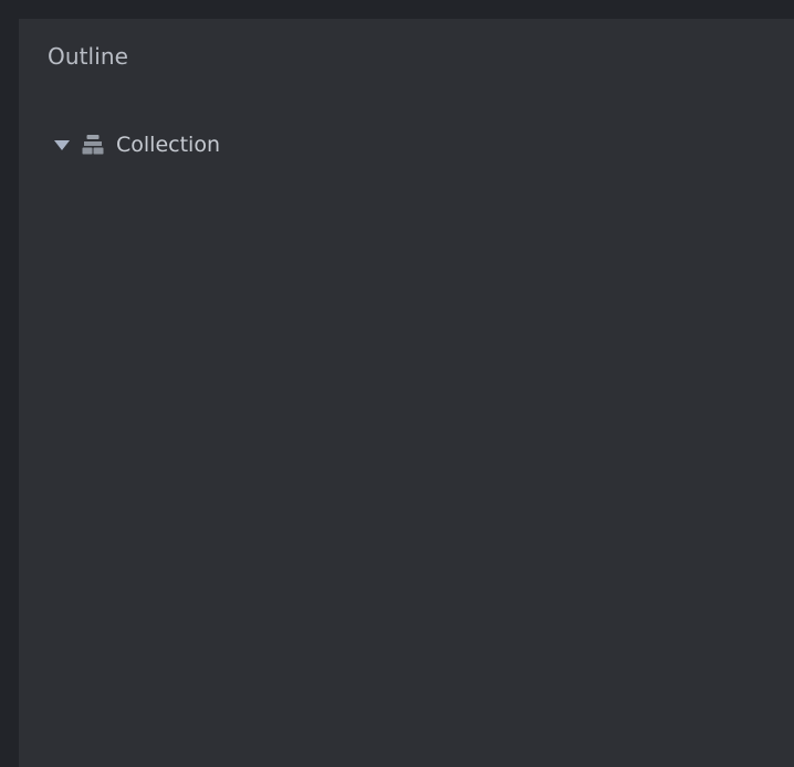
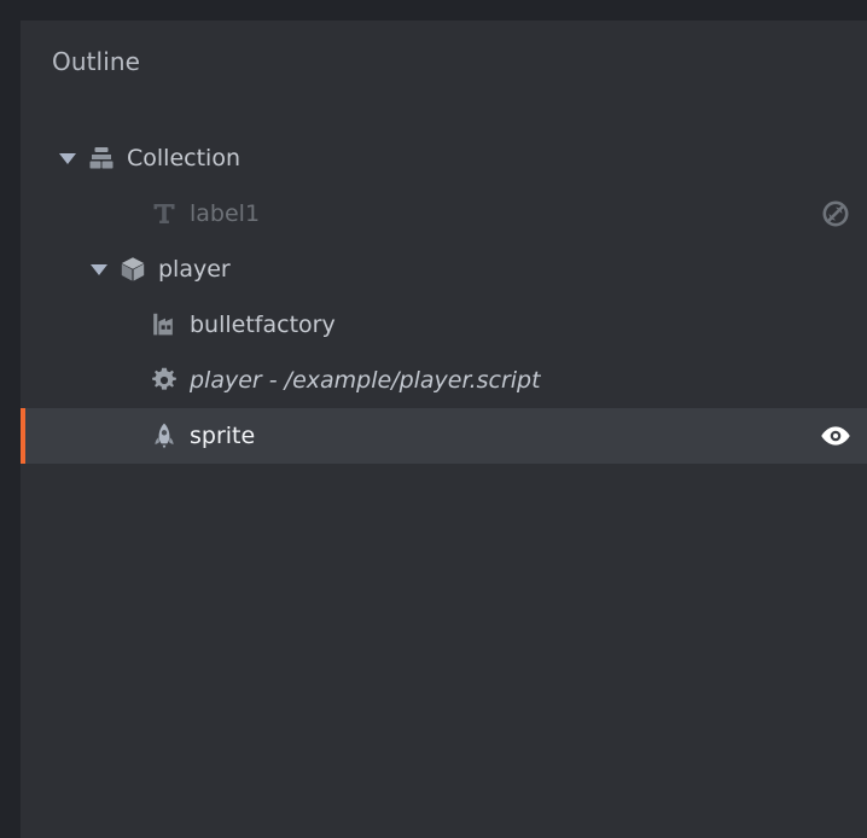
  Outline
  Collection
+ label1
+ player
+ bulletfactory
+ player - /example/player.script
+ sprite
